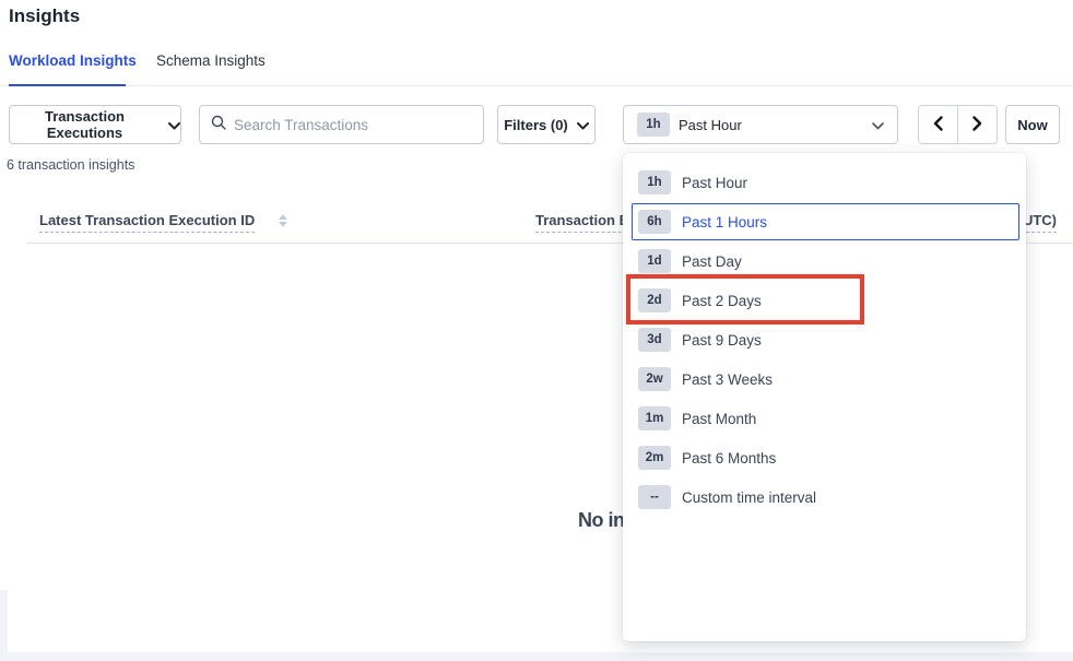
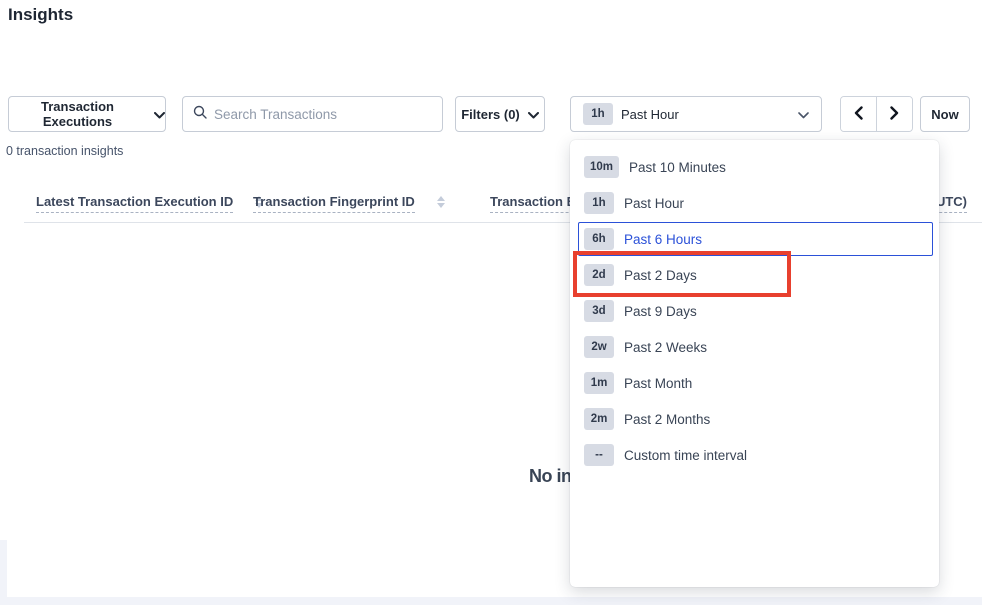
  Insights
- Workload Insights
- Schema Insights
  Transaction Executions
  Search Transactions
  Filters (0)
  1h
  Past Hour
  Now
- 6 transaction insights
+ 0 transaction insights
  Latest Transaction Execution ID
+ Transaction Fingerprint ID
+ 10m
+ Past 10 Minutes
  1h
  Past Hour
  6h
- Past 1 Hours
+ Past 6 Hours
- 1d
- Past Day
  2d
  Past 2 Days
  3d
  Past 9 Days
  2w
- Past 3 Weeks
+ Past 2 Weeks
  1m
  Past Month
  2m
- Past 6 Months
+ Past 2 Months
  --
  Custom time interval
